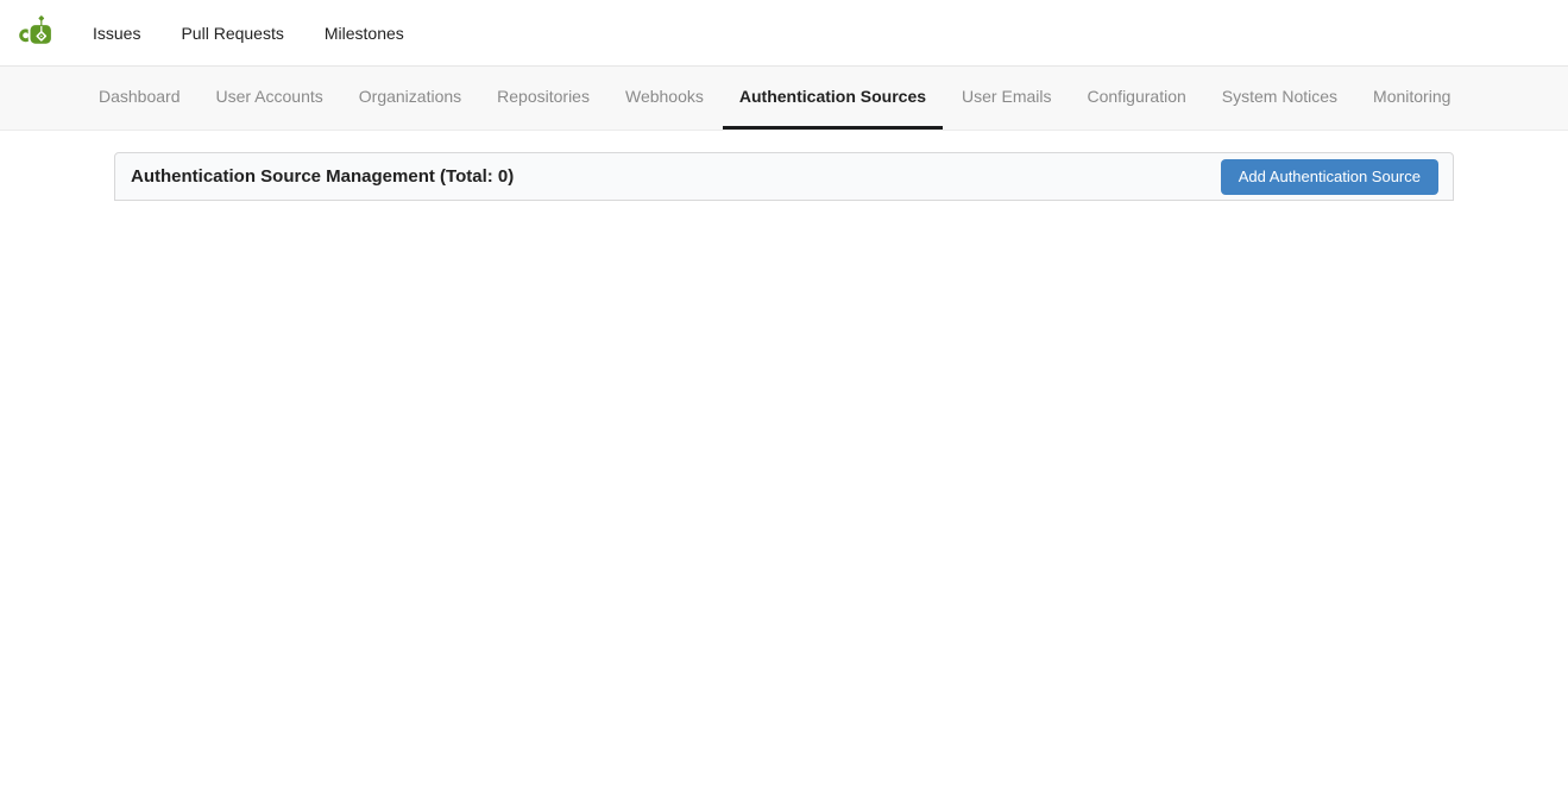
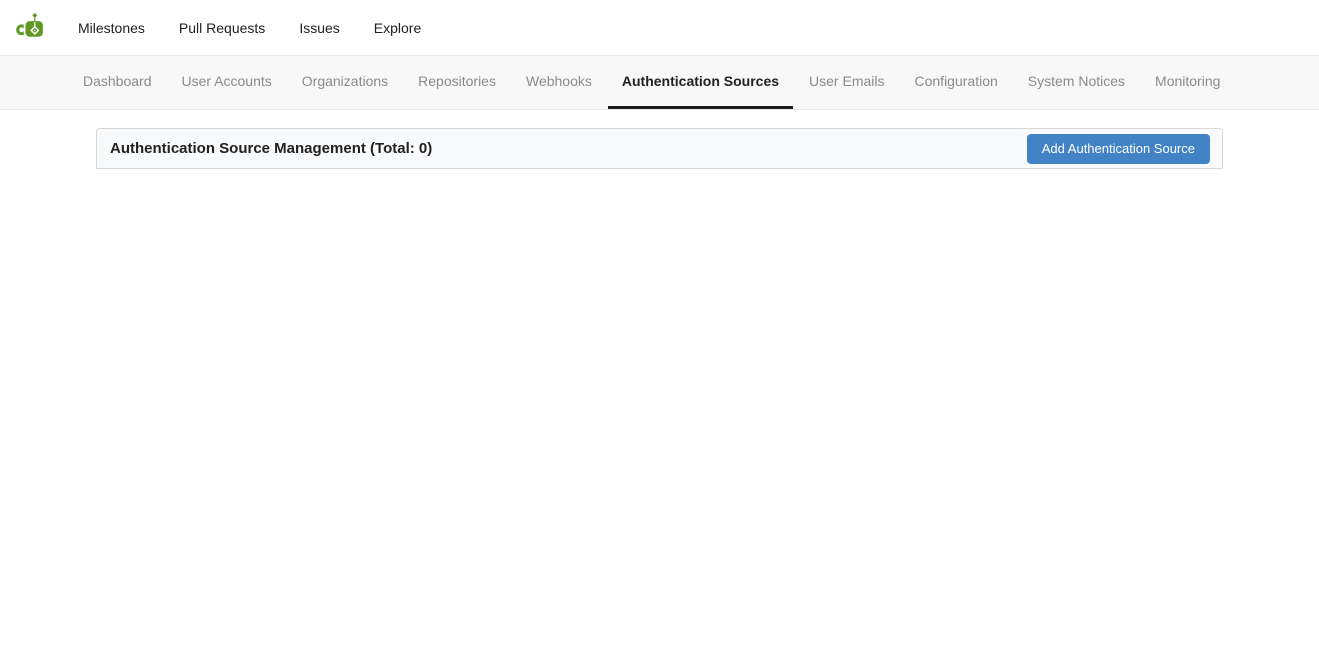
- Issues
+ Milestones
  Pull Requests
- Milestones
+ Issues
+ Explore
  Dashboard
  User Accounts
  Organizations
  Repositories
  Webhooks
  Authentication Sources
  User Emails
  Configuration
  System Notices
  Monitoring
  Authentication Source Management (Total: 0)
  Add Authentication Source
